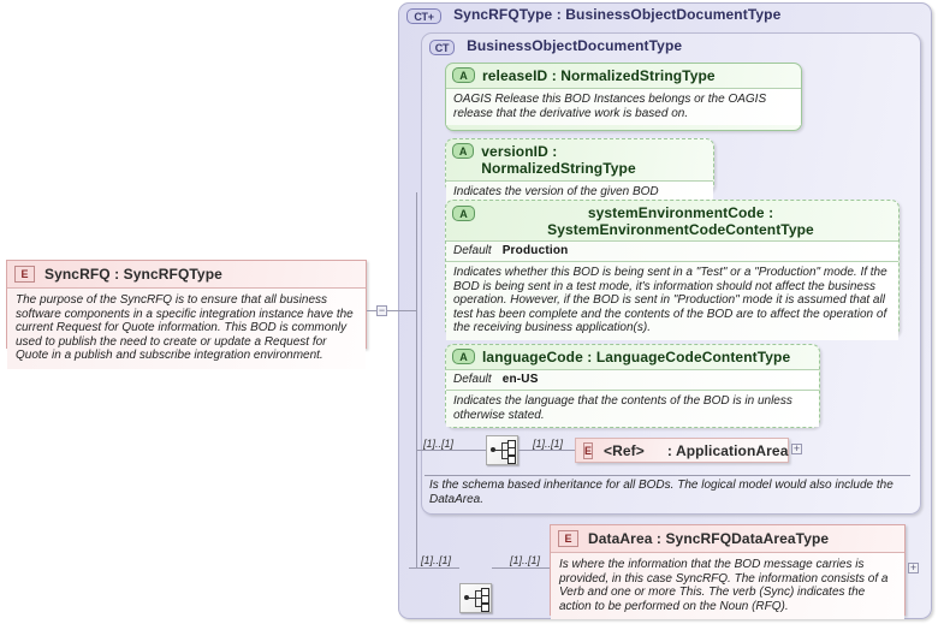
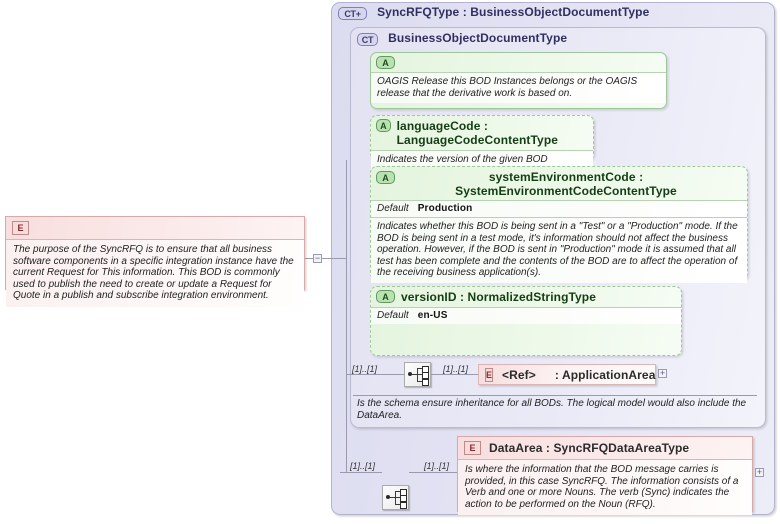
  CT+ SyncRFQType : BusinessObjectDocumentType
  CT BusinessObjectDocumentType
  A
- releaseID : NormalizedStringType
  OAGIS Release this BOD Instances belongs or the OAGIS release that the derivative work is based on.
  A
- versionID : NormalizedStringType
+ languageCode : LanguageCodeContentType
  Indicates the version of the given BOD
  A
  systemEnvironmentCode : SystemEnvironmentCodeContentType
  Default
  Production
  Indicates whether this BOD is being sent in a "Test" or a "Production" mode. If the BOD is being sent in a test mode, it's information should not affect the business operation. However, if the BOD is sent in "Production" mode it is assumed that all test has been complete and the contents of the BOD are to affect the operation of the receiving business application(s).
  A
- languageCode : LanguageCodeContentType
+ versionID : NormalizedStringType
  Default
  en-US
- Indicates the language that the contents of the BOD is in unless otherwise stated.
- Is the schema based inheritance for all BODs. The logical model would also include the DataArea.
+ Is the schema ensure inheritance for all BODs. The logical model would also include the DataArea.
  [1]..[1]
  [1]..[1]
  E
  <Ref>
  : ApplicationArea
  +
  [1]..[1]
  [1]..[1]
  E
  DataArea : SyncRFQDataAreaType
- Is where the information that the BOD message carries is provided, in this case SyncRFQ. The information consists of a Verb and one or more This. The verb (Sync) indicates the action to be performed on the Noun (RFQ).
+ Is where the information that the BOD message carries is provided, in this case SyncRFQ. The information consists of a Verb and one or more Nouns. The verb (Sync) indicates the action to be performed on the Noun (RFQ).
  +
  E
- SyncRFQ : SyncRFQType
- The purpose of the SyncRFQ is to ensure that all business software components in a specific integration instance have the current Request for Quote information. This BOD is commonly used to publish the need to create or update a Request for Quote in a publish and subscribe integration environment.
+ The purpose of the SyncRFQ is to ensure that all business software components in a specific integration instance have the current Request for This information. This BOD is commonly used to publish the need to create or update a Request for Quote in a publish and subscribe integration environment.
  −
